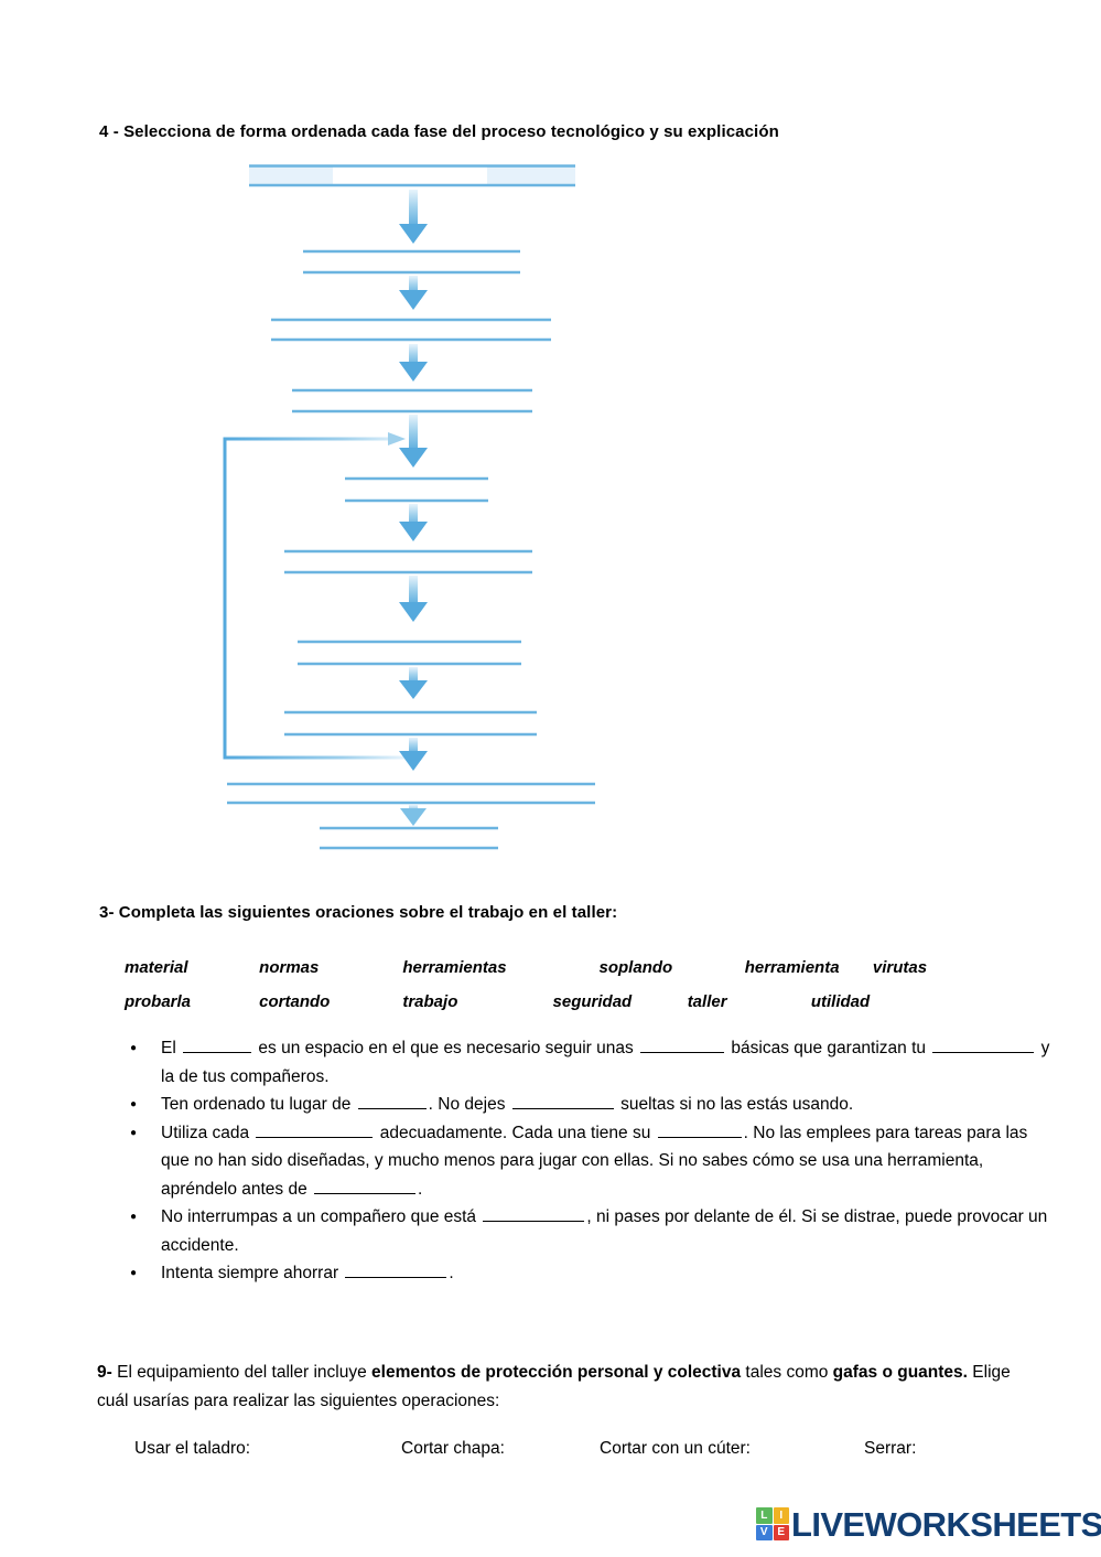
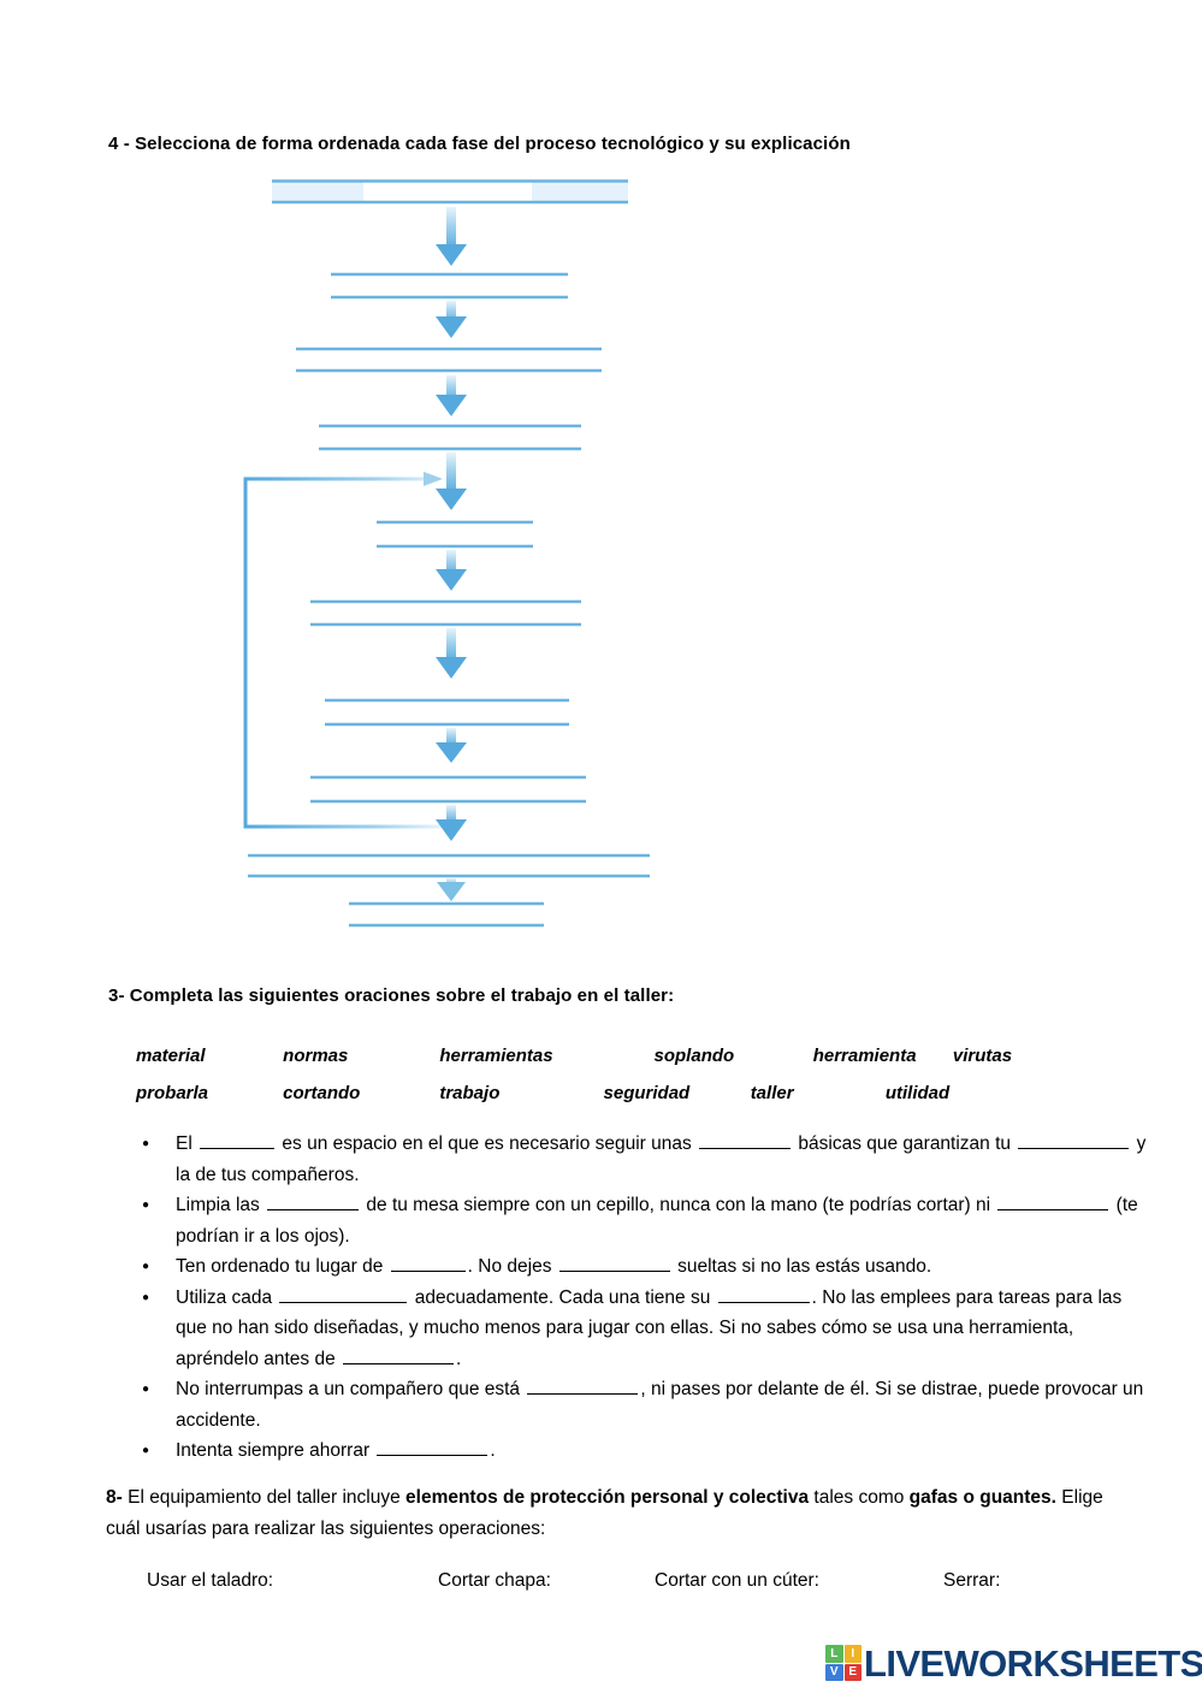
  4 - Selecciona de forma ordenada cada fase del proceso tecnológico y su explicación
  3- Completa las siguientes oraciones sobre el trabajo en el taller:
  material normas herramientas soplando herramienta virutas
  probarla cortando trabajo seguridad taller utilidad
  El es un espacio en el que es necesario seguir unas básicas que garantizan tu y la de tus compañeros.
+ Limpia las de tu mesa siempre con un cepillo, nunca con la mano (te podrías cortar) ni (te podrían ir a los ojos).
  Ten ordenado tu lugar de . No dejes sueltas si no las estás usando.
  Utiliza cada adecuadamente. Cada una tiene su . No las emplees para tareas para las que no han sido diseñadas, y mucho menos para jugar con ellas. Si no sabes cómo se usa una herramienta, apréndelo antes de .
  No interrumpas a un compañero que está , ni pases por delante de él. Si se distrae, puede provocar un accidente.
  Intenta siempre ahorrar .
- 9- El equipamiento del taller incluye elementos de protección personal y colectiva tales como gafas o guantes. Elige cuál usarías para realizar las siguientes operaciones:
+ 8- El equipamiento del taller incluye elementos de protección personal y colectiva tales como gafas o guantes. Elige cuál usarías para realizar las siguientes operaciones:
  Usar el taladro:
  Cortar chapa:
  Cortar con un cúter:
  Serrar:
  L
  I
  V
  E
  LIVEWORKSHEETS
